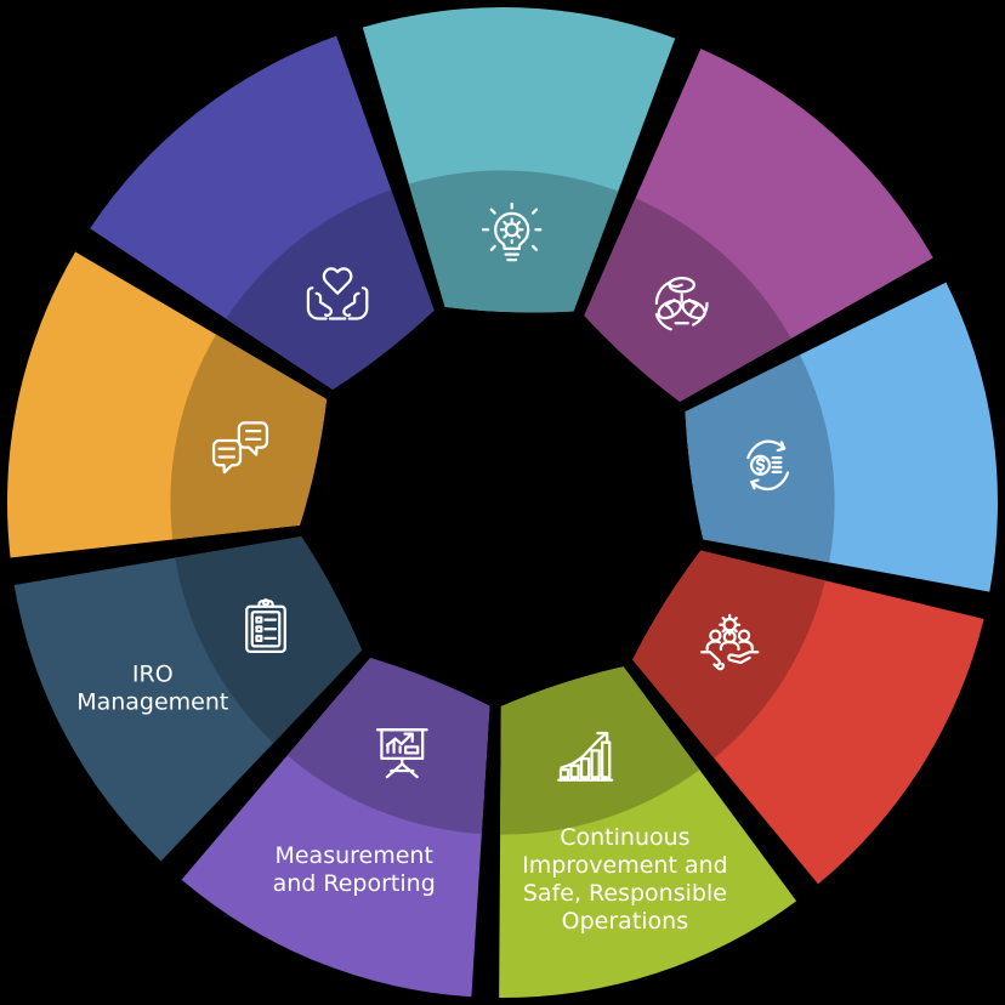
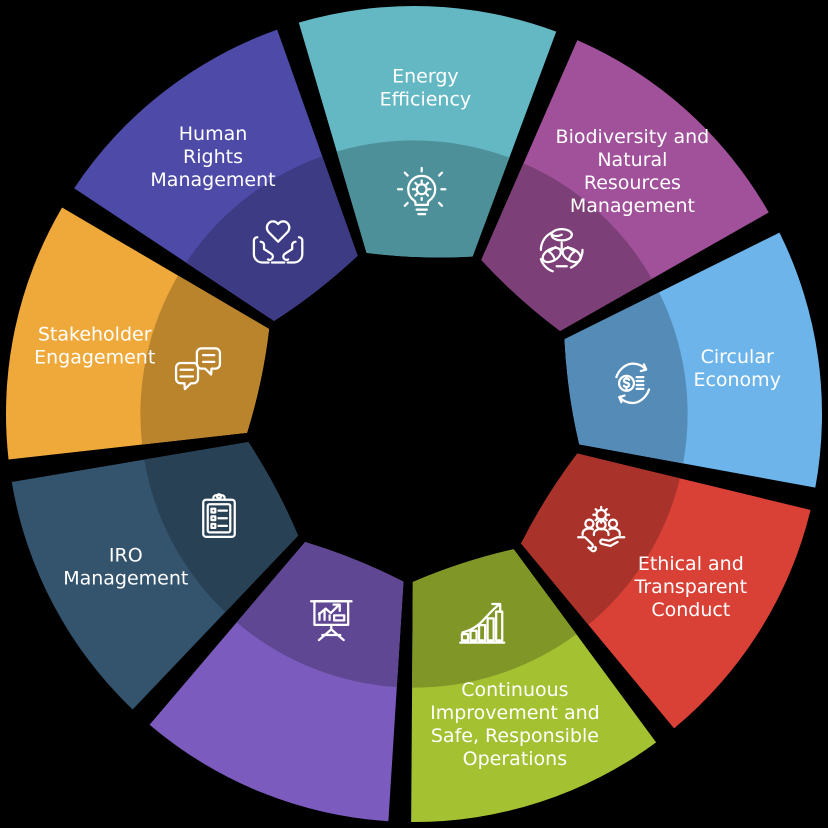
+ Energy Efficiency
+ Biodiversity and Natural Resources Management
+ Circular Economy
+ Ethical and Transparent Conduct
  Continuous Improvement and Safe, Responsible Operations
- Measurement and Reporting
  IRO Management
+ Stakeholder Engagement
+ Human Rights Management
